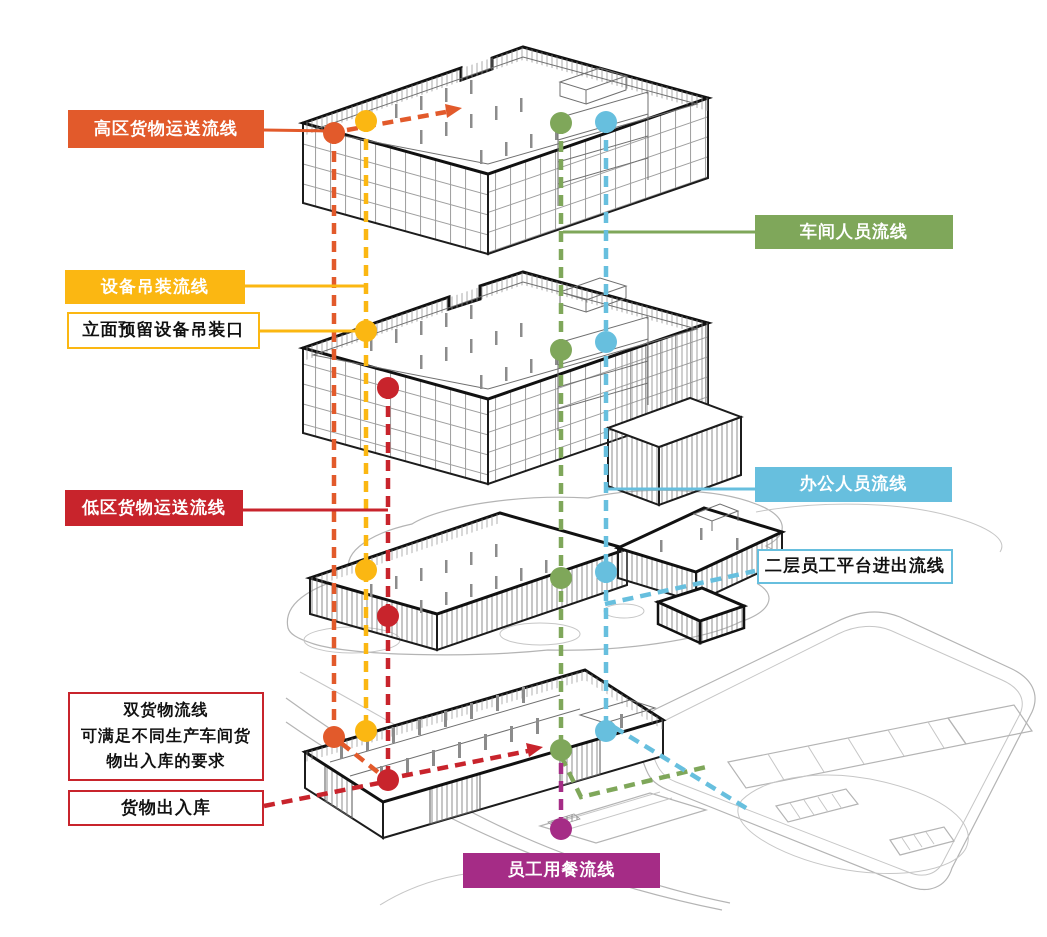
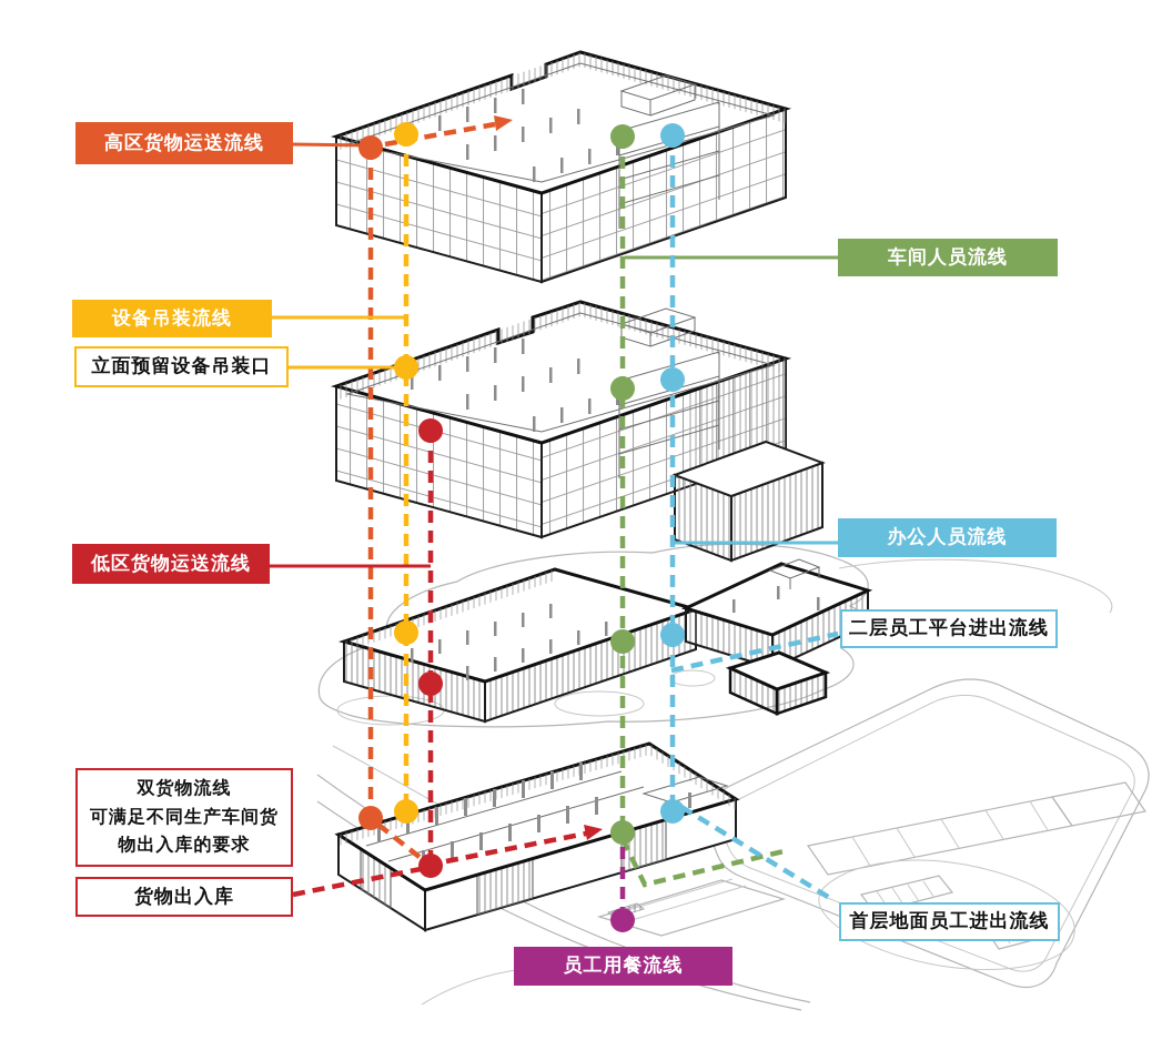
  高区货物运送流线
  设备吊装流线
  立面预留设备吊装口
  低区货物运送流线
  双货物流线
  可满足不同生产车间货
  物出入库的要求
  货物出入库
  车间人员流线
  办公人员流线
  二层员工平台进出流线
+ 首层地面员工进出流线
  员工用餐流线
